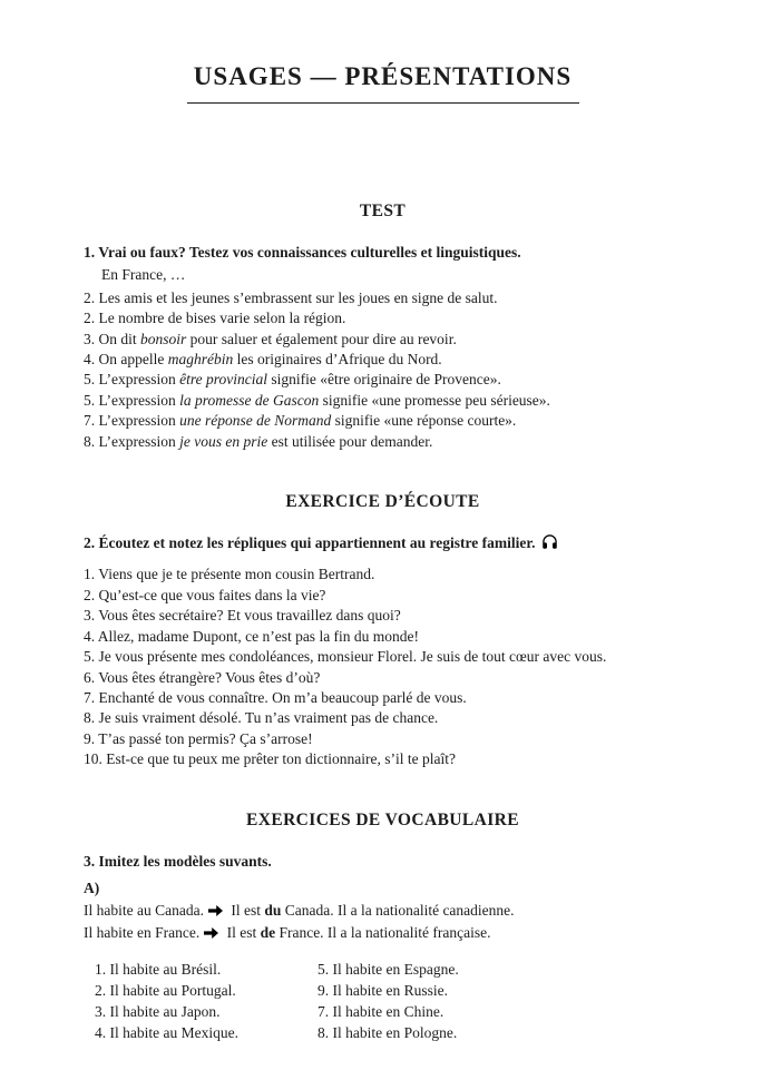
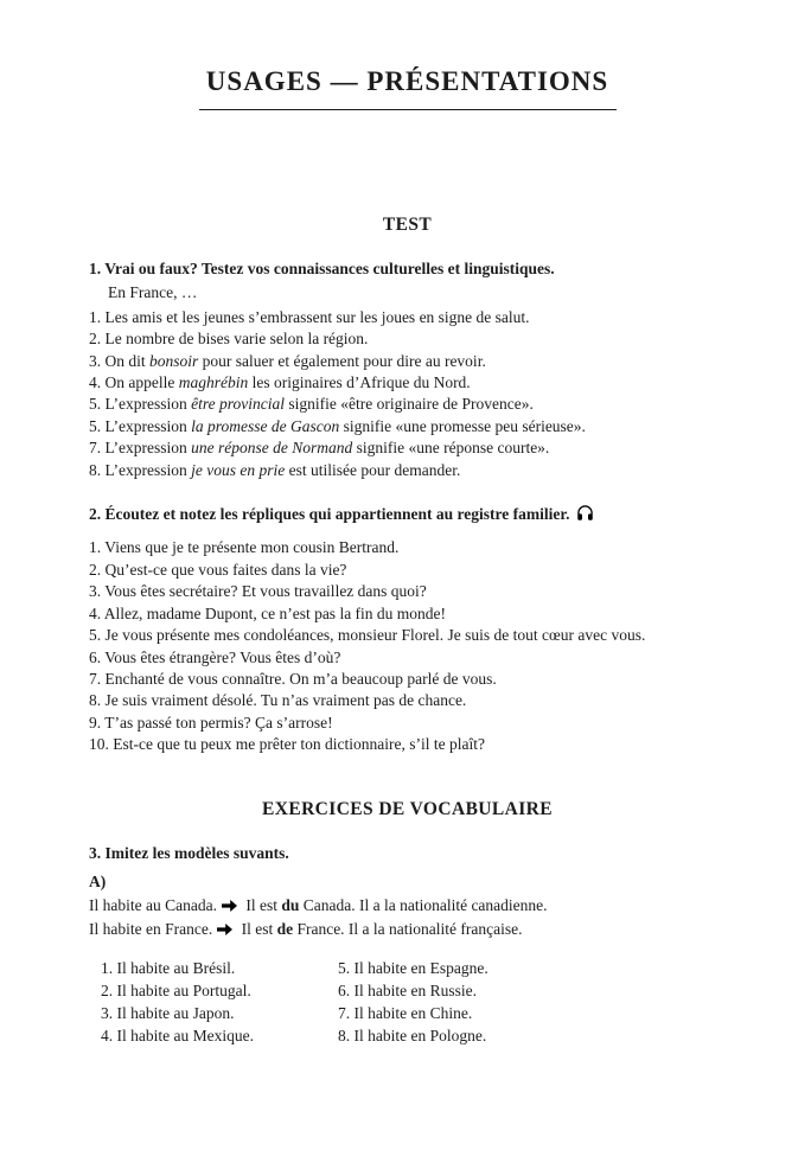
  USAGES — PRÉSENTATIONS
  TEST
  1. Vrai ou faux? Testez vos connaissances culturelles et linguistiques.
  En France, …
- 2. Les amis et les jeunes s’embrassent sur les joues en signe de salut.
+ 1. Les amis et les jeunes s’embrassent sur les joues en signe de salut.
  2. Le nombre de bises varie selon la région.
  3. On dit bonsoir pour saluer et également pour dire au revoir.
  4. On appelle maghrébin les originaires d’Afrique du Nord.
  5. L’expression être provincial signifie «être originaire de Provence».
  5. L’expression la promesse de Gascon signifie «une promesse peu sérieuse».
  7. L’expression une réponse de Normand signifie «une réponse courte».
  8. L’expression je vous en prie est utilisée pour demander.
- EXERCICE D’ÉCOUTE
  2. Écoutez et notez les répliques qui appartiennent au registre familier.
  1. Viens que je te présente mon cousin Bertrand.
  2. Qu’est-ce que vous faites dans la vie?
  3. Vous êtes secrétaire? Et vous travaillez dans quoi?
  4. Allez, madame Dupont, ce n’est pas la fin du monde!
  5. Je vous présente mes condoléances, monsieur Florel. Je suis de tout cœur avec vous.
  6. Vous êtes étrangère? Vous êtes d’où?
  7. Enchanté de vous connaître. On m’a beaucoup parlé de vous.
  8. Je suis vraiment désolé. Tu n’as vraiment pas de chance.
  9. T’as passé ton permis? Ça s’arrose!
  10. Est-ce que tu peux me prêter ton dictionnaire, s’il te plaît?
  EXERCICES DE VOCABULAIRE
  3. Imitez les modèles suvants.
  A)
  Il habite au Canada. Il est du Canada. Il a la nationalité canadienne.
  Il habite en France. Il est de France. Il a la nationalité française.
  1. Il habite au Brésil.
  2. Il habite au Portugal.
  3. Il habite au Japon.
  4. Il habite au Mexique.
  5. Il habite en Espagne.
- 9. Il habite en Russie.
+ 6. Il habite en Russie.
  7. Il habite en Chine.
  8. Il habite en Pologne.
